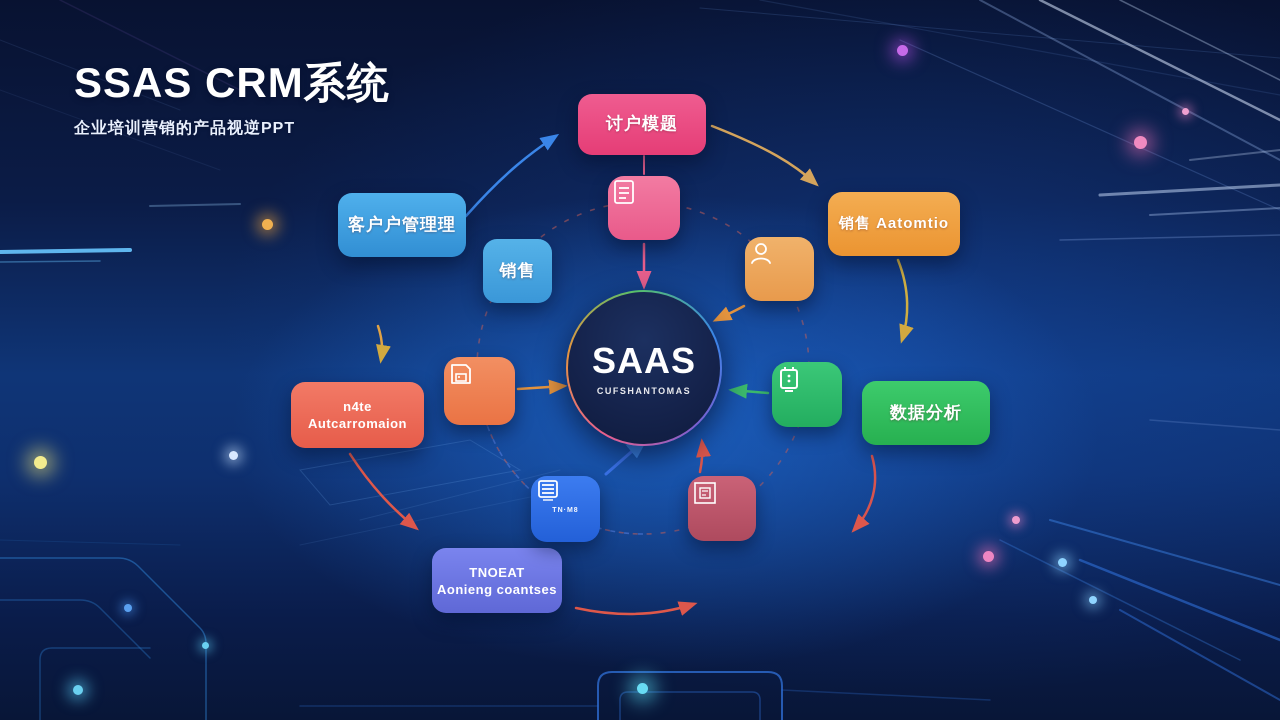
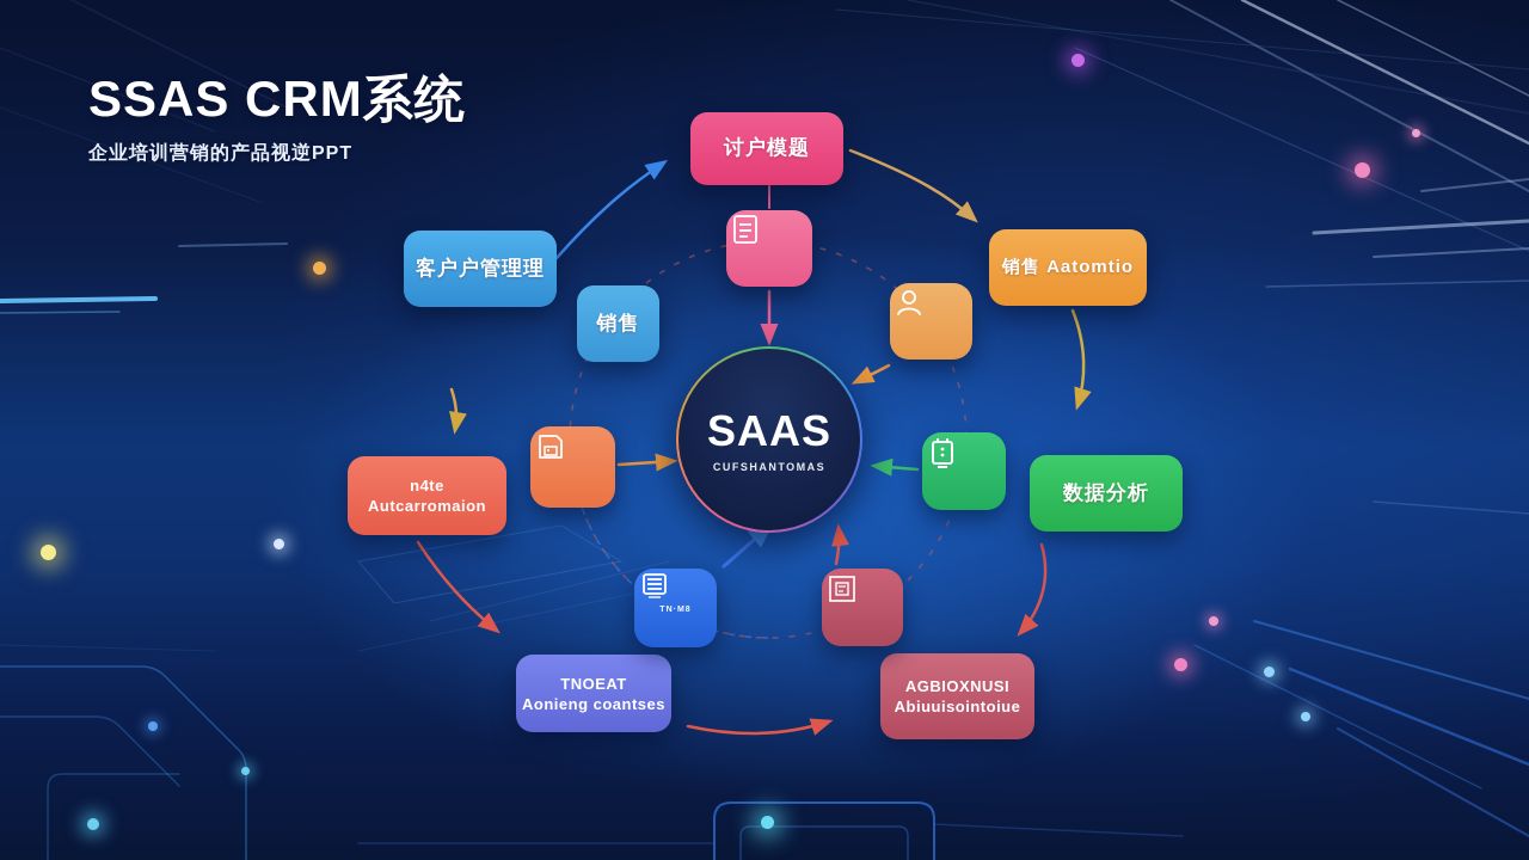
  SSAS CRM系统
  企业培训营销的产品视逆PPT
  SAAS
  CUFSHANTOMAS
  讨户模题
  客户户管理理
  销售
  销售 Aatomtio
  数据分析
  n4te
  Autcarromaion
  TNOEAT
  Aonieng coantses
+ AGBIOXNUSI
+ Abiuuisointoiue
